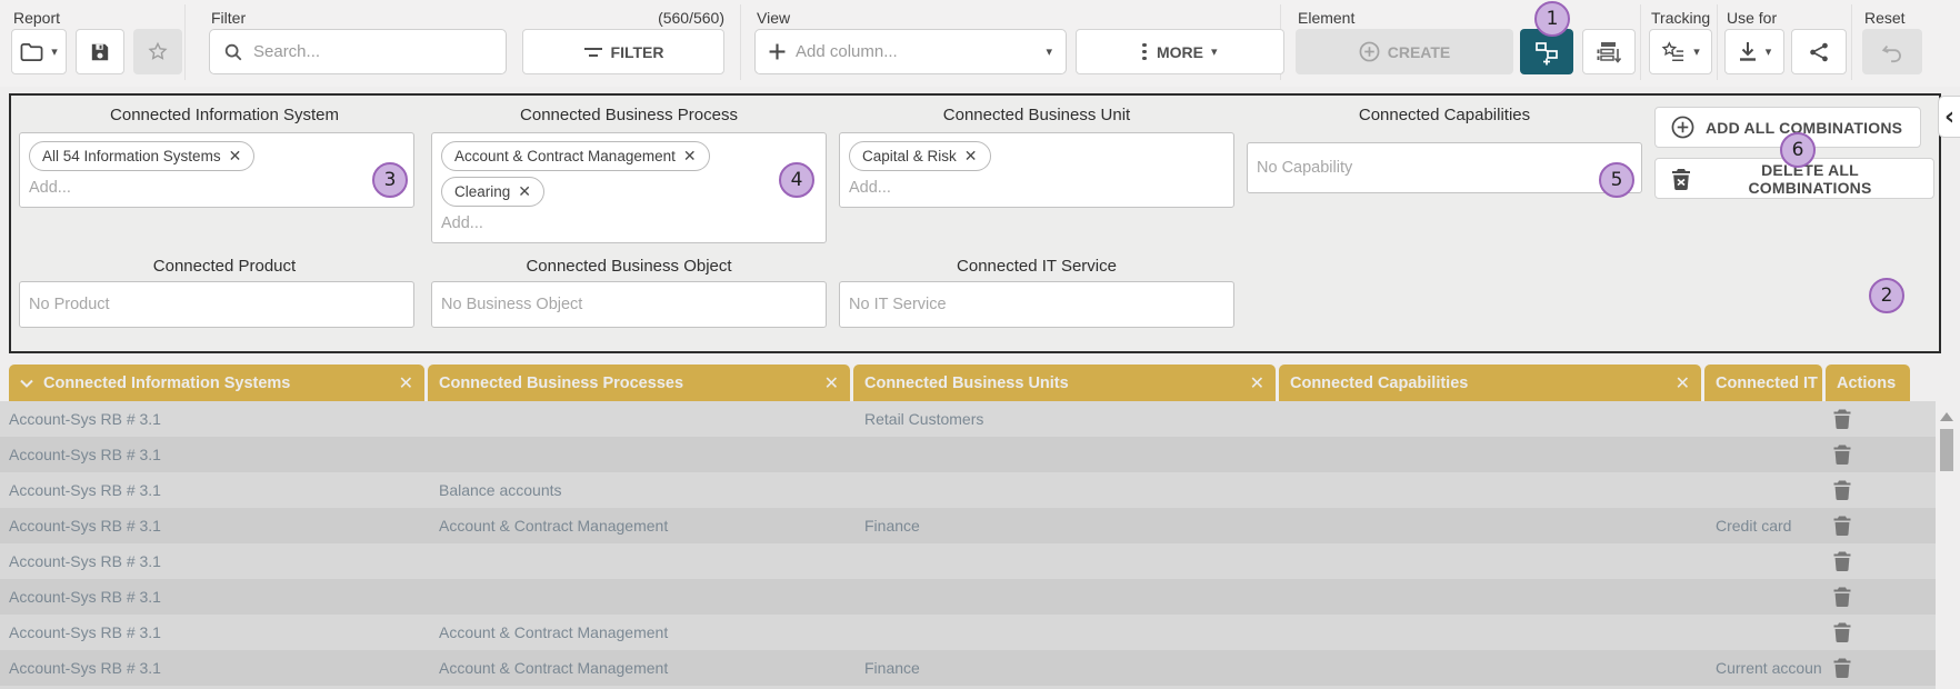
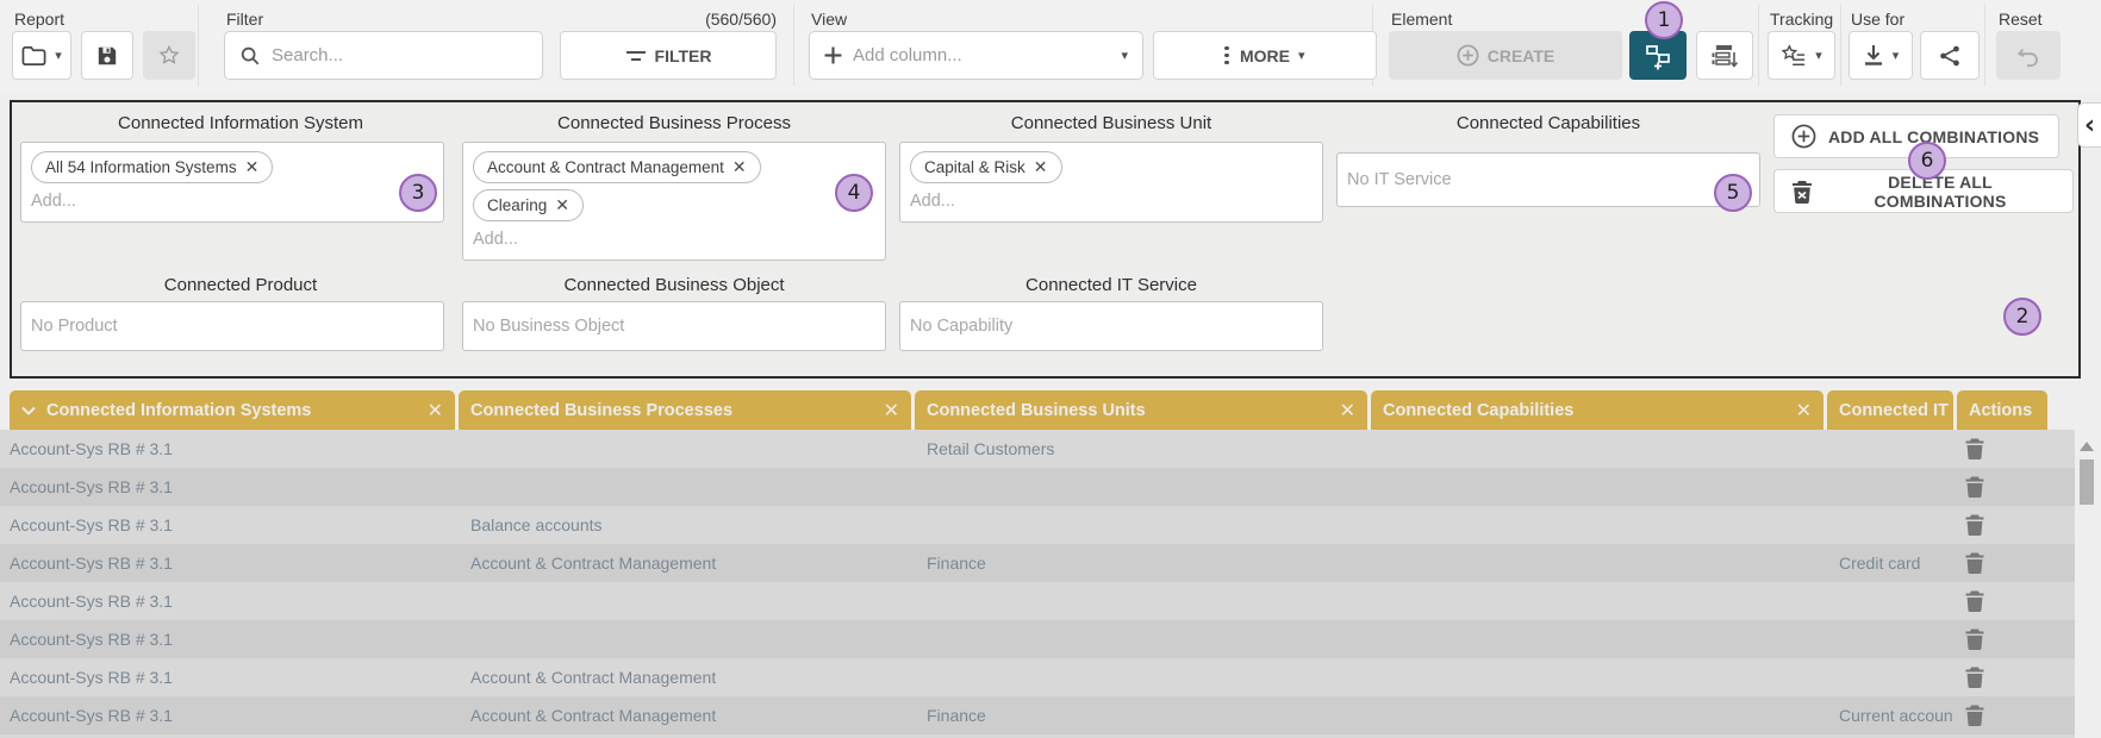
  Report
  ▾
  Filter
  (560/560)
  Search...
  FILTER
  View
  Add column...
  ▾
  MORE
  ▾
  Element
  CREATE
  Tracking
  ▾
  Use for
  ▾
  Reset
  Connected Information System
  All 54 Information Systems
  ✕
  Add...
  Connected Business Process
  Account & Contract Management
  ✕
  Clearing
  ✕
  Add...
  Connected Business Unit
  Capital & Risk
  ✕
  Add...
  Connected Capabilities
- No Capability
+ No IT Service
  Connected Product
  No Product
  Connected Business Object
  No Business Object
  Connected IT Service
- No IT Service
+ No Capability
  ADD ALL COMBINATIONS
  DELETE ALL COMBINATIONS
  ‹
  Connected Information Systems
  ✕
  Connected Business Processes
  ✕
  Connected Business Units
  ✕
  Connected Capabilities
  ✕
  Actions
  Account-Sys RB # 3.1
  Retail Customers
  Account-Sys RB # 3.1
  Account-Sys RB # 3.1
  Balance accounts
  Account-Sys RB # 3.1
  Account & Contract Management
  Finance
  Credit card
  Account-Sys RB # 3.1
  Account-Sys RB # 3.1
  Account-Sys RB # 3.1
  Account & Contract Management
  Account-Sys RB # 3.1
  Account & Contract Management
  Finance
  Current accoun
  1
  2
  3
  4
  5
  6
